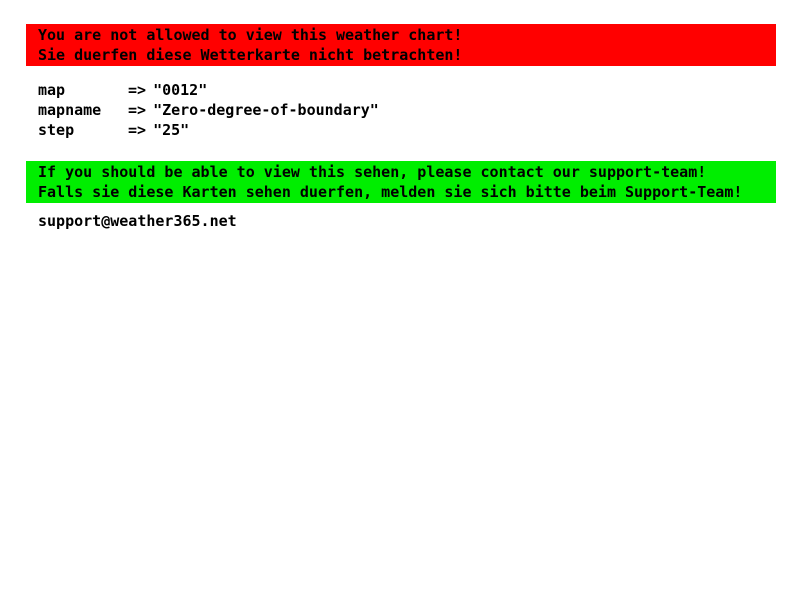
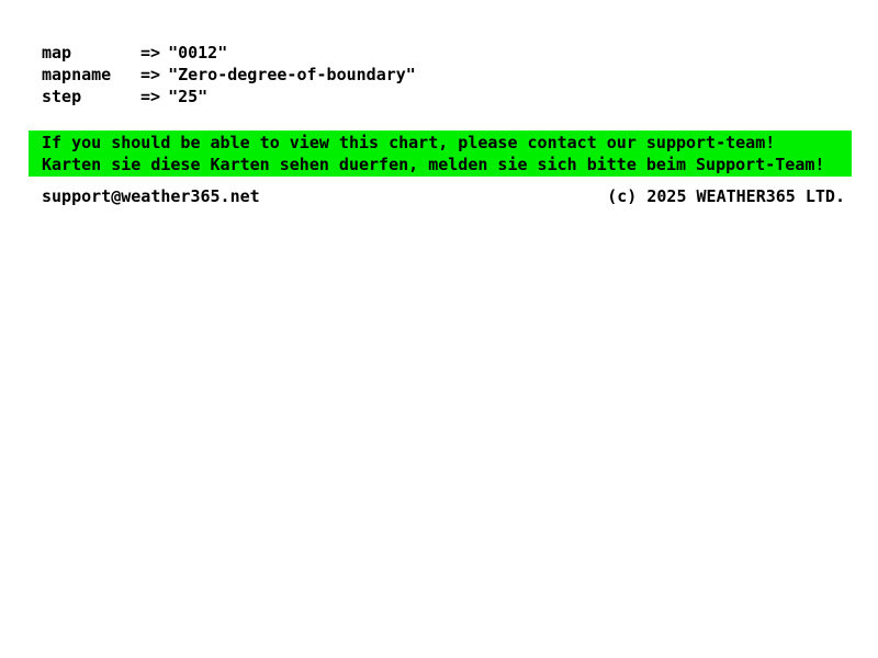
- You are not allowed to view this weather chart!
- Sie duerfen diese Wetterkarte nicht betrachten!
  map => "0012"
  mapname => "Zero-degree-of-boundary"
  step => "25"
- If you should be able to view this sehen, please contact our support-team!
+ If you should be able to view this chart, please contact our support-team!
- Falls sie diese Karten sehen duerfen, melden sie sich bitte beim Support-Team!
+ Karten sie diese Karten sehen duerfen, melden sie sich bitte beim Support-Team!
  support@weather365.net
+ (c) 2025 WEATHER365 LTD.
